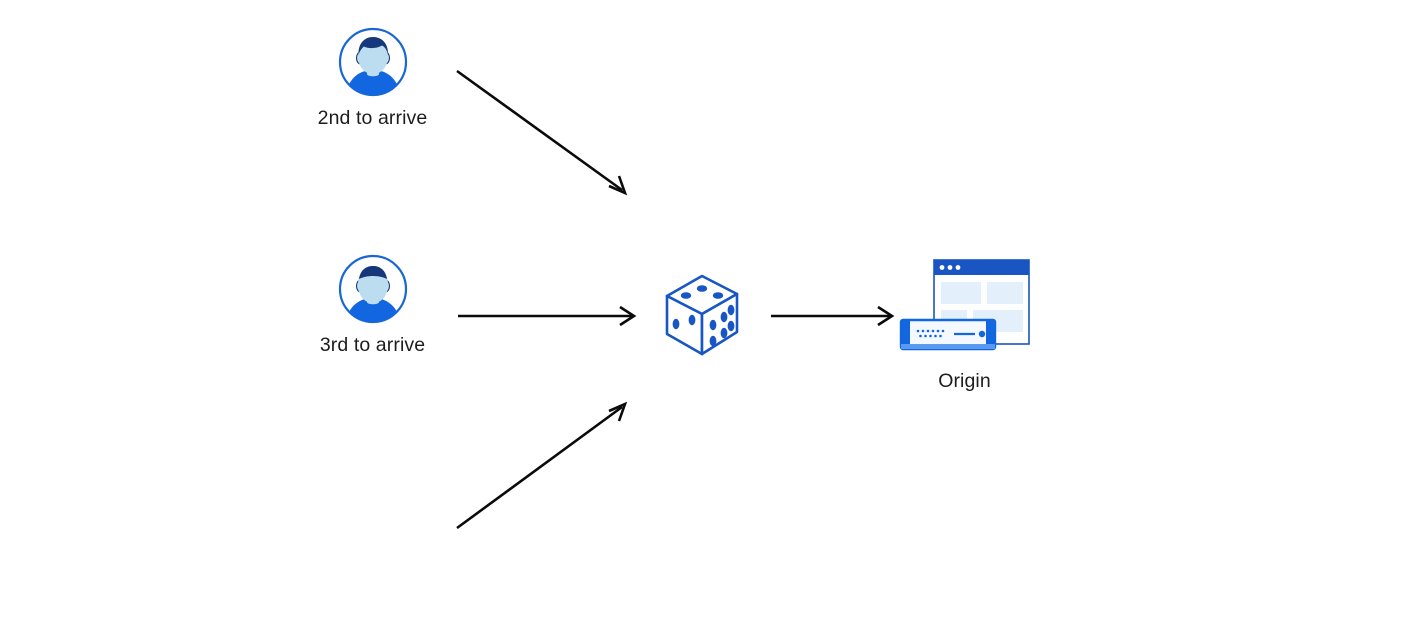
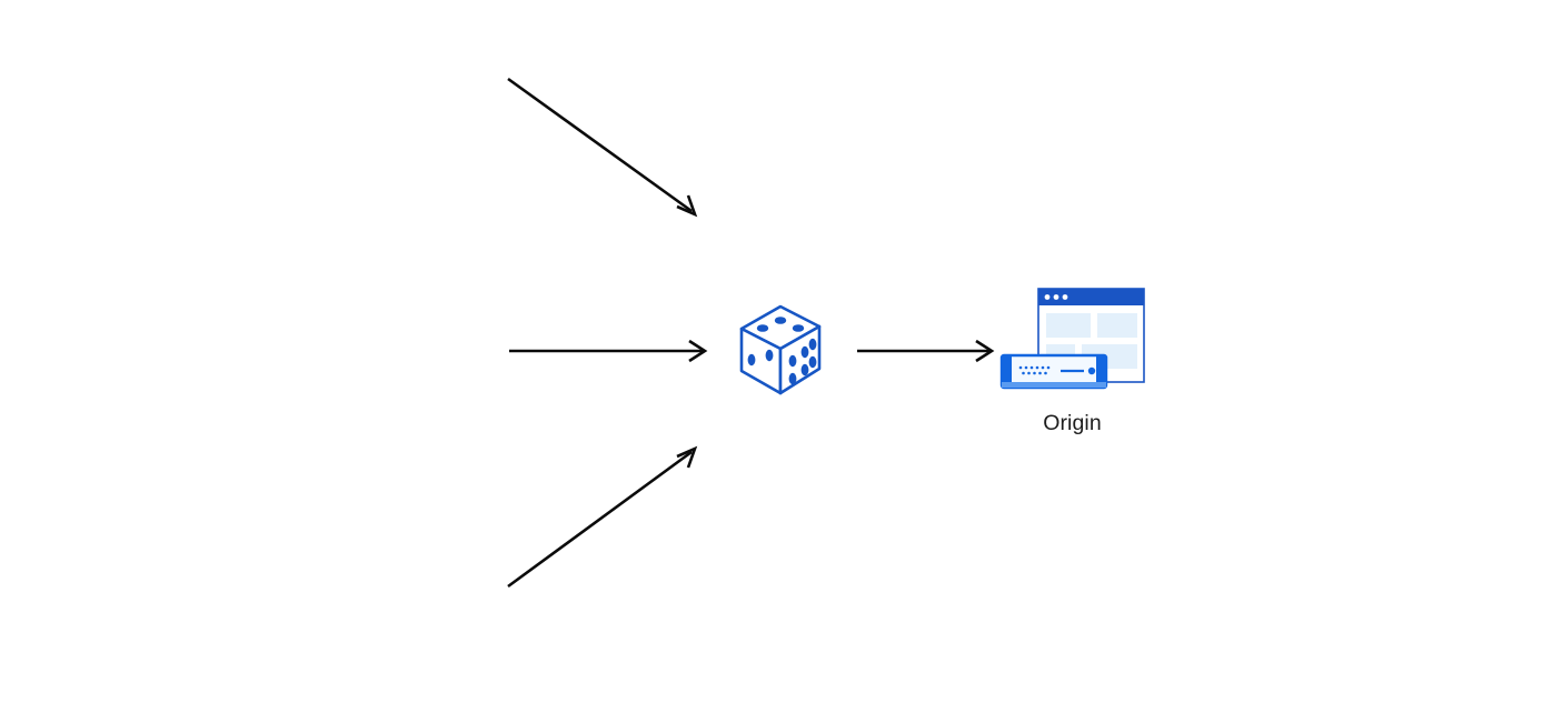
- 2nd to arrive
- 3rd to arrive
  Origin
